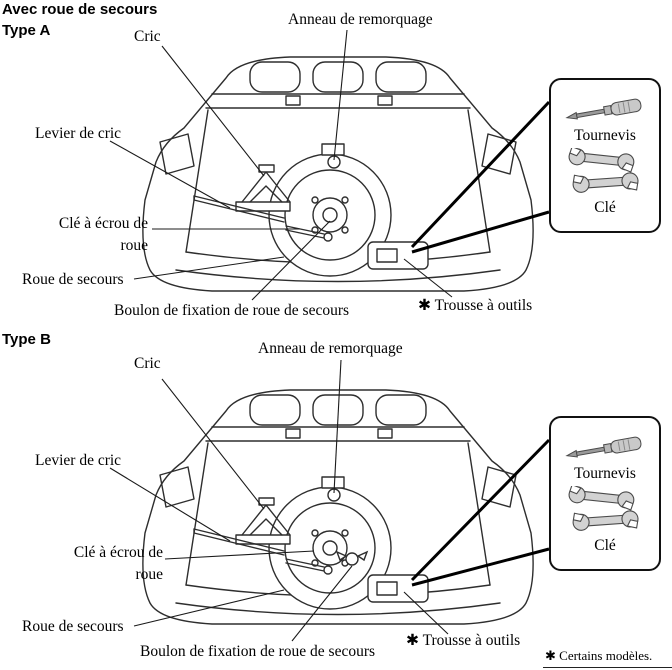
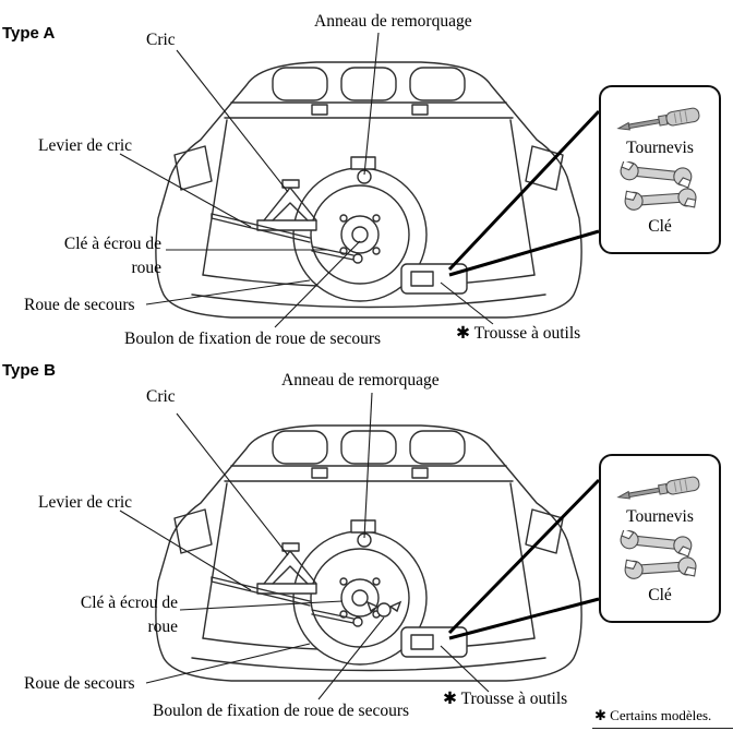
- Avec roue de secours
  Type A
  Type B
  Anneau de remorquage
  Cric
  Levier de cric
  Clé à écrou de roue
  Roue de secours
  Boulon de fixation de roue de secours
  ✱ Trousse à outils
  Anneau de remorquage
  Cric
  Levier de cric
  Clé à écrou de roue
  Roue de secours
  Boulon de fixation de roue de secours
  ✱ Trousse à outils
  Tournevis
  Clé
  Tournevis
  Clé
  ✱ Certains modèles.
